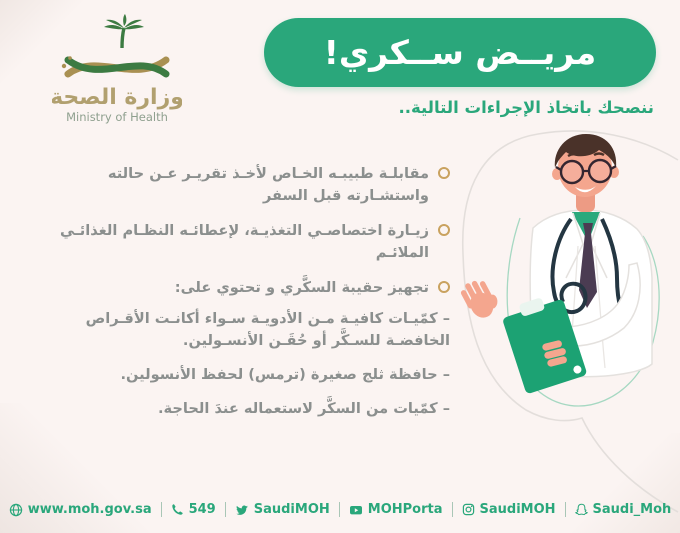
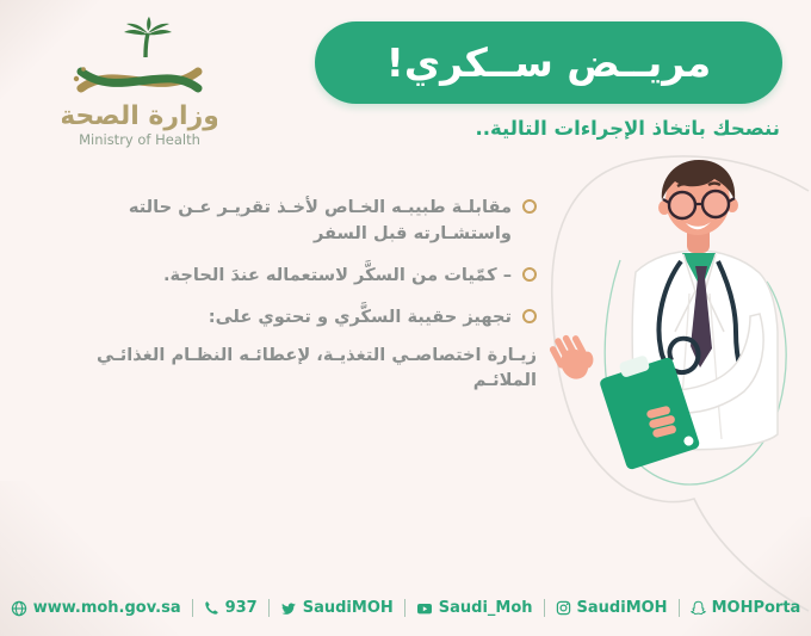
  وزارة الصحة
  Ministry of Health
  مريــض ســكري!
  ننصحك باتخاذ الإجراءات التالية..
  مقابلـة طبيبـه الخـاص لأخـذ تقريـر عـن حالته واستشـارته قبل السفر
- زيـارة اختصاصـي التغذيـة، لإعطائـه النظـام الغذائـي الملائـم
+ – كمّيات من السكَّر لاستعماله عندَ الحاجة.
  تجهيز حقيبة السكَّري و تحتوي على:
- – كمّيـات كافيـة مـن الأدويـة سـواء أكانـت الأقـراص الخافضـة للسـكَّر أو حُقَـن الأنسـولين.
- – حافظة ثلج صغيرة (ترمس) لحفظ الأنسولين.
- – كمّيات من السكَّر لاستعماله عندَ الحاجة.
+ زيـارة اختصاصـي التغذيـة، لإعطائـه النظـام الغذائـي الملائـم
  www.moh.gov.sa
- 549
+ 937
  SaudiMOH
- MOHPorta
+ Saudi_Moh
  SaudiMOH
- Saudi_Moh
+ MOHPorta
